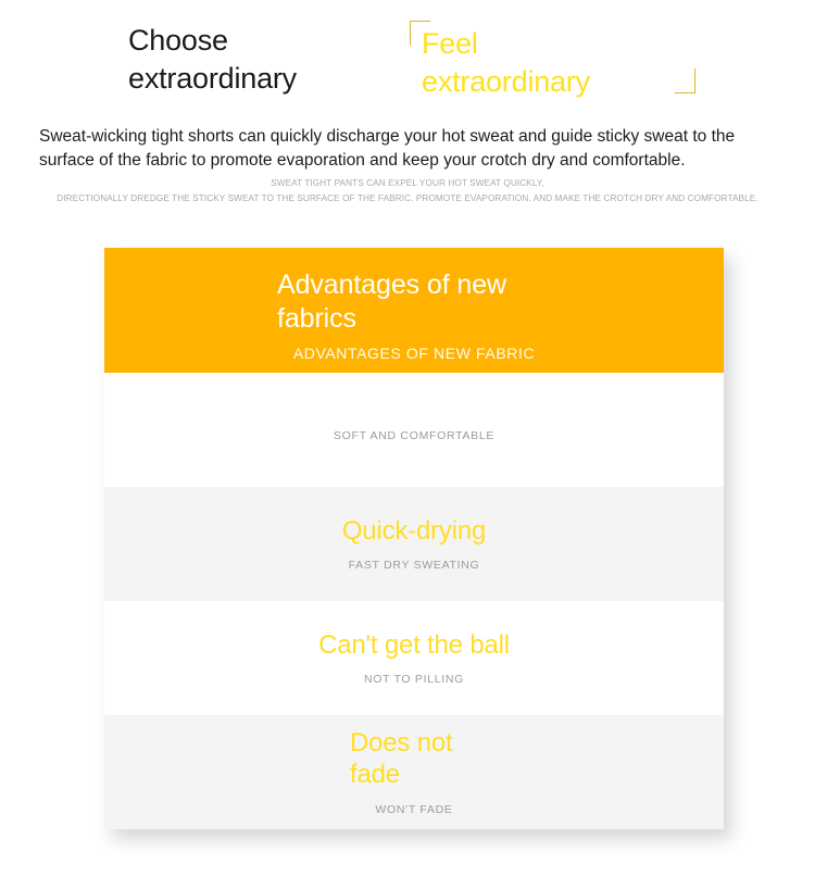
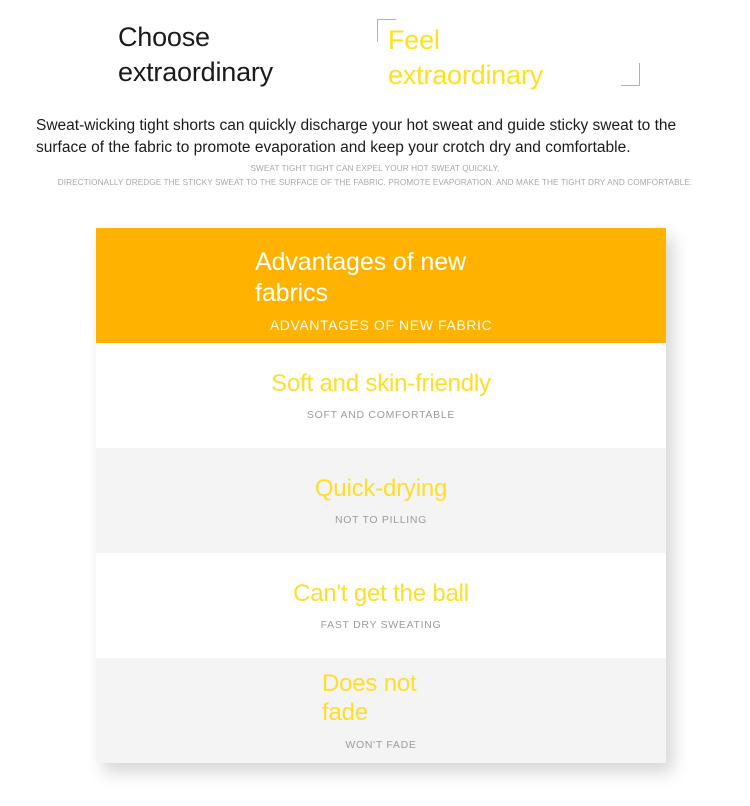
  Choose
  extraordinary
  Feel
  extraordinary
  Sweat-wicking tight shorts can quickly discharge your hot sweat and guide sticky sweat to the surface of the fabric to promote evaporation and keep your crotch dry and comfortable.
- SWEAT TIGHT PANTS CAN EXPEL YOUR HOT SWEAT QUICKLY,
+ SWEAT TIGHT TIGHT CAN EXPEL YOUR HOT SWEAT QUICKLY,
- DIRECTIONALLY DREDGE THE STICKY SWEAT TO THE SURFACE OF THE FABRIC. PROMOTE EVAPORATION. AND MAKE THE CROTCH DRY AND COMFORTABLE.
+ DIRECTIONALLY DREDGE THE STICKY SWEAT TO THE SURFACE OF THE FABRIC. PROMOTE EVAPORATION. AND MAKE THE TIGHT DRY AND COMFORTABLE.
  Advantages of new fabrics
  ADVANTAGES OF NEW FABRIC
+ Soft and skin-friendly
  SOFT AND COMFORTABLE
  Quick-drying
- FAST DRY SWEATING
+ NOT TO PILLING
  Can't get the ball
- NOT TO PILLING
+ FAST DRY SWEATING
  Does not fade
  WON'T FADE
